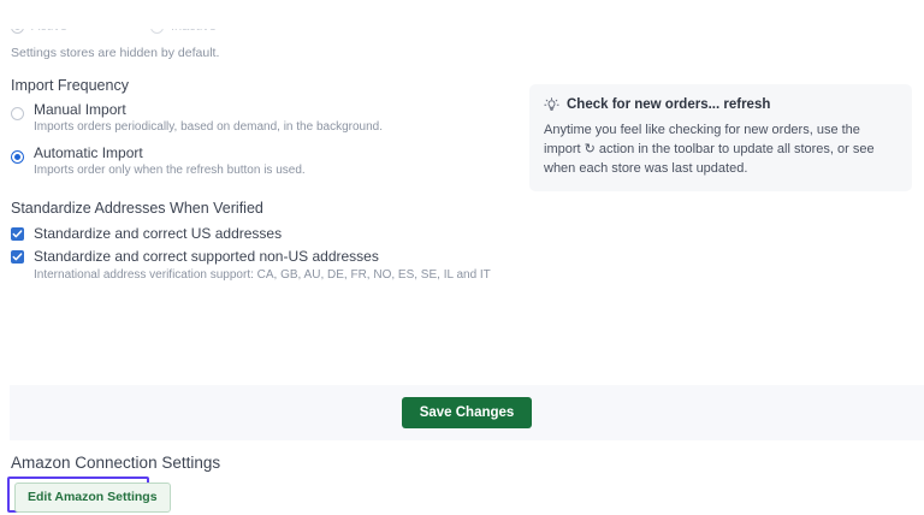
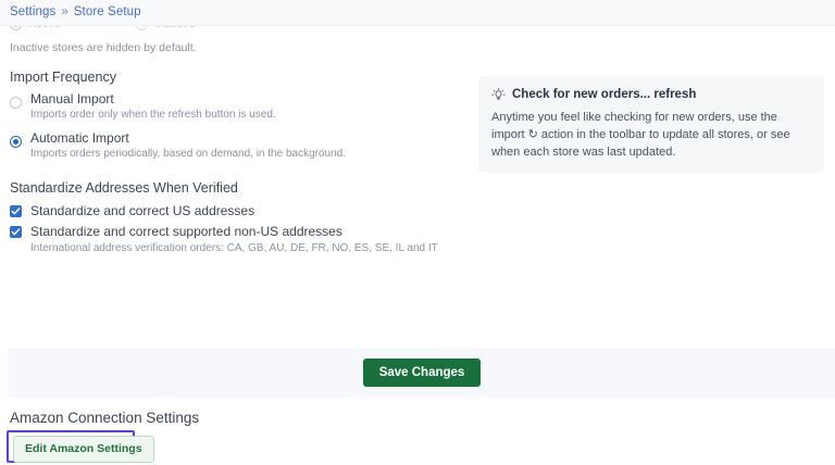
+ Settings
+ »
+ Store Setup
- Settings stores are hidden by default.
+ Inactive stores are hidden by default.
  Import Frequency
  Manual Import
- Imports orders periodically, based on demand, in the background.
+ Imports order only when the refresh button is used.
  Automatic Import
- Imports order only when the refresh button is used.
+ Imports orders periodically, based on demand, in the background.
  Standardize Addresses When Verified
  Standardize and correct US addresses
  Standardize and correct supported non-US addresses
- International address verification support: CA, GB, AU, DE, FR, NO, ES, SE, IL and IT
+ International address verification orders: CA, GB, AU, DE, FR, NO, ES, SE, IL and IT
  Check for new orders... refresh
  Anytime you feel like checking for new orders, use the import ↻ action in the toolbar to update all stores, or see when each store was last updated.
  Save Changes
  Amazon Connection Settings
  Edit Amazon Settings
